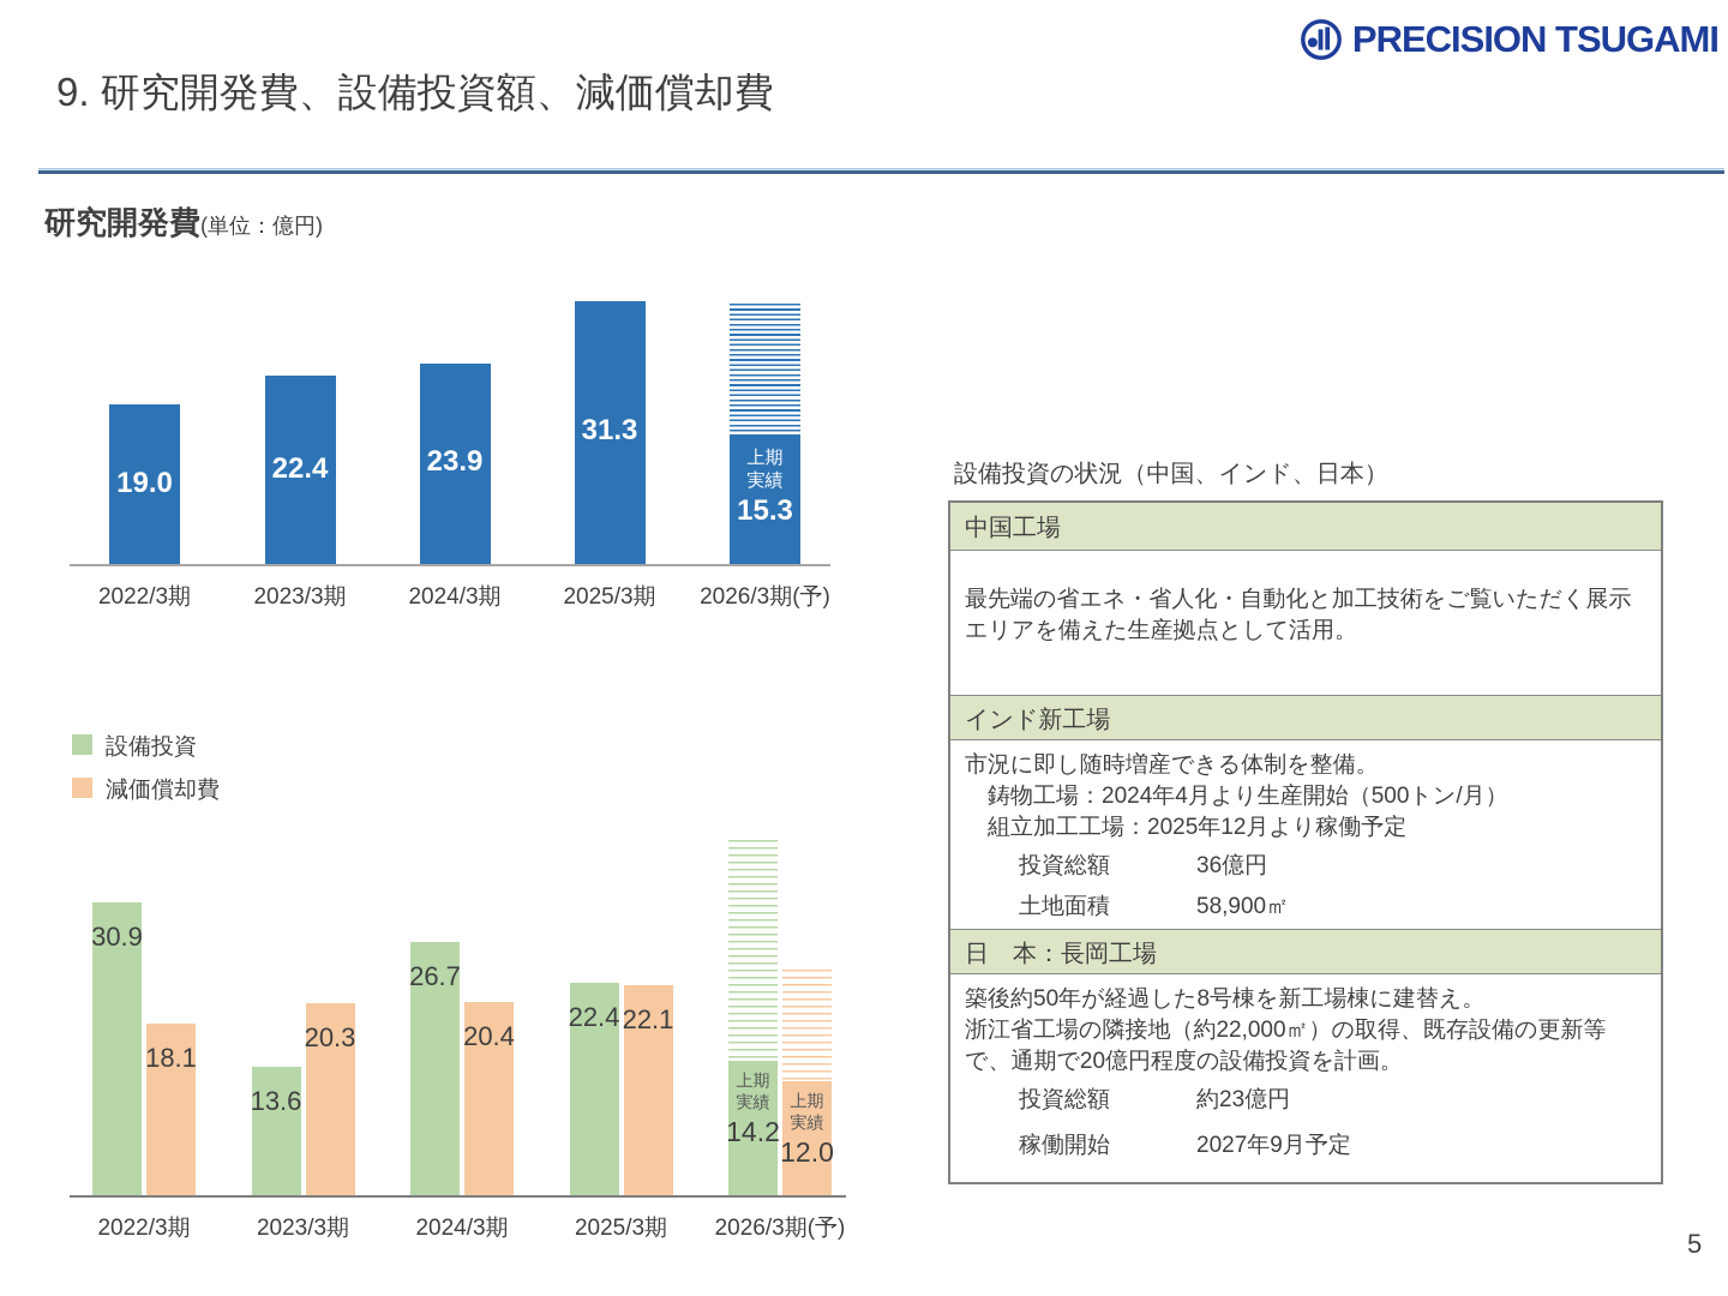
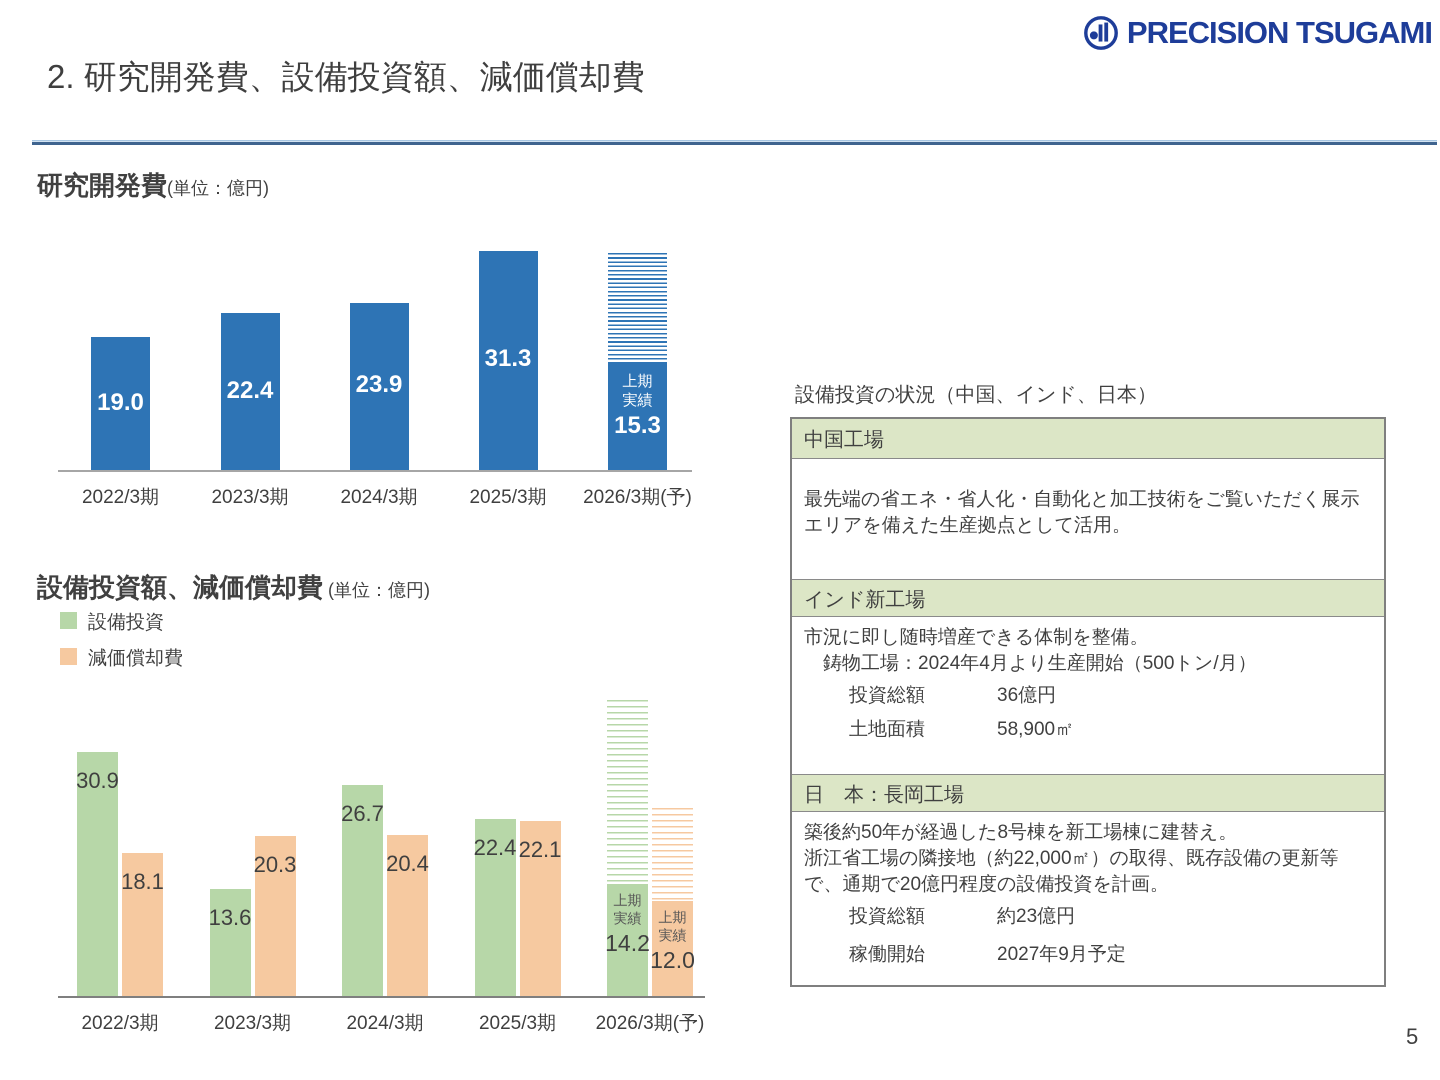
  PRECISION TSUGAMI
- 9. 研究開発費、設備投資額、減価償却費
+ 2. 研究開発費、設備投資額、減価償却費
  研究開発費(単位：億円)
+ 設備投資額、減価償却費 (単位：億円)
  設備投資
  減価償却費
  2022/3期
  19.0
  2023/3期
  22.4
  2024/3期
  23.9
  2025/3期
  31.3
  2026/3期(予)
  上期実績
  15.3
  2022/3期
  2023/3期
  2024/3期
  2025/3期
  2026/3期(予)
  30.9
  13.6
  26.7
  22.4
  上期実績
  14.2
  18.1
  20.3
  20.4
  22.1
  上期実績
  12.0
  設備投資の状況（中国、インド、日本）
  中国工場
  最先端の省エネ・省人化・自動化と加工技術をご覧いただく展示エリアを備えた生産拠点として活用。
  インド新工場
  市況に即し随時増産できる体制を整備。
  鋳物工場：2024年4月より生産開始（500トン/月）
- 組立加工工場：2025年12月より稼働予定
  投資総額
  36億円
  土地面積
  58,900㎡
  日 本：長岡工場
  築後約50年が経過した8号棟を新工場棟に建替え。
  浙江省工場の隣接地（約22,000㎡）の取得、既存設備の更新等で、通期で20億円程度の設備投資を計画。
  投資総額
  約23億円
  稼働開始
  2027年9月予定
  5
